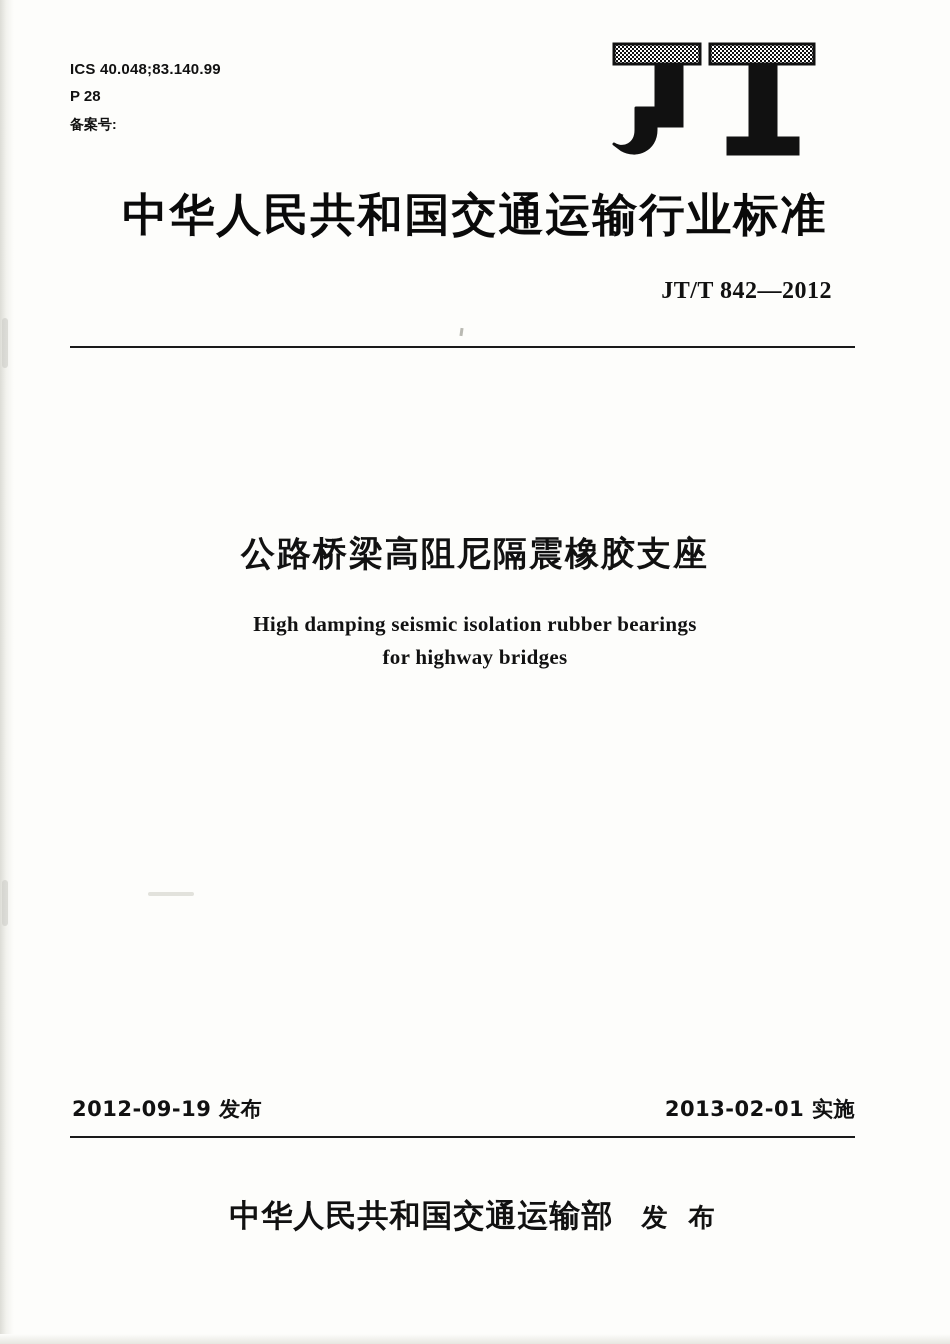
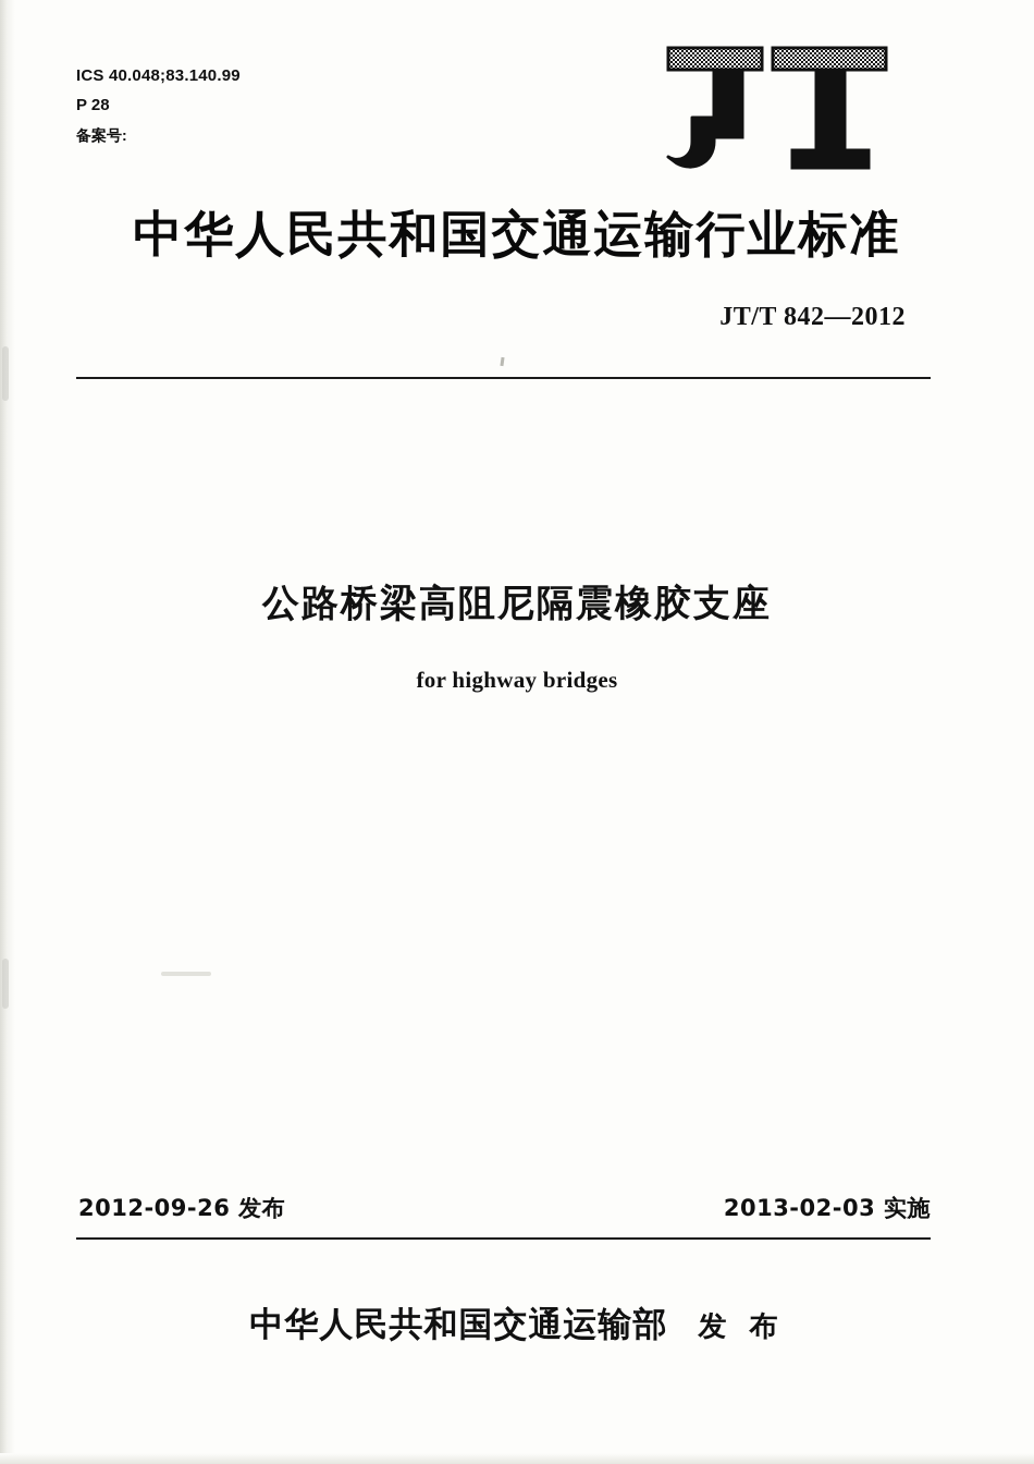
  ICS 40.048;83.140.99
  P 28
  备案号:
  中华人民共和国交通运输行业标准
  JT/T 842—2012
  公路桥梁高阻尼隔震橡胶支座
- High damping seismic isolation rubber bearings
  for highway bridges
- 2012-09-19 发布
+ 2012-09-26 发布
- 2013-02-01 实施
+ 2013-02-03 实施
  中华人民共和国交通运输部 发 布
